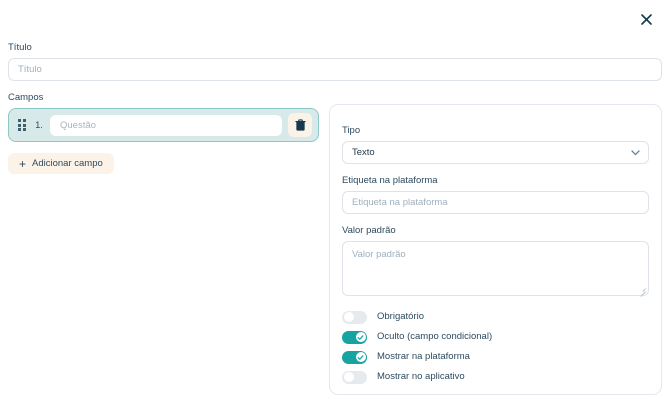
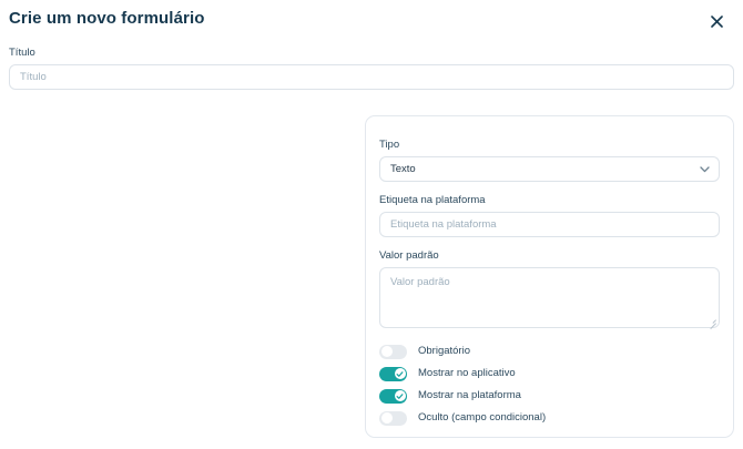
+ Crie um novo formulário
  Título
  Título
- Campos
- 1.
- Questão
- +
- Adicionar campo
  Tipo
  Texto
  Etiqueta na plataforma
  Etiqueta na plataforma
  Valor padrão
  Valor padrão
  Obrigatório
- Oculto (campo condicional)
+ Mostrar no aplicativo
  Mostrar na plataforma
- Mostrar no aplicativo
+ Oculto (campo condicional)
